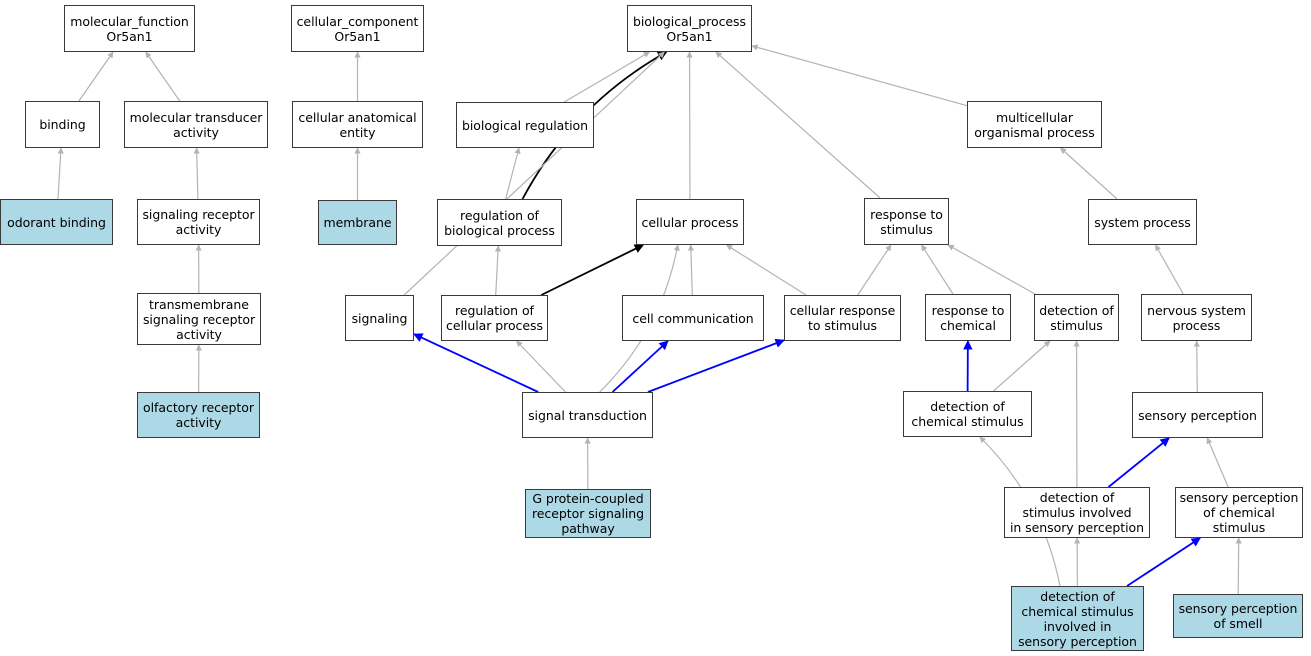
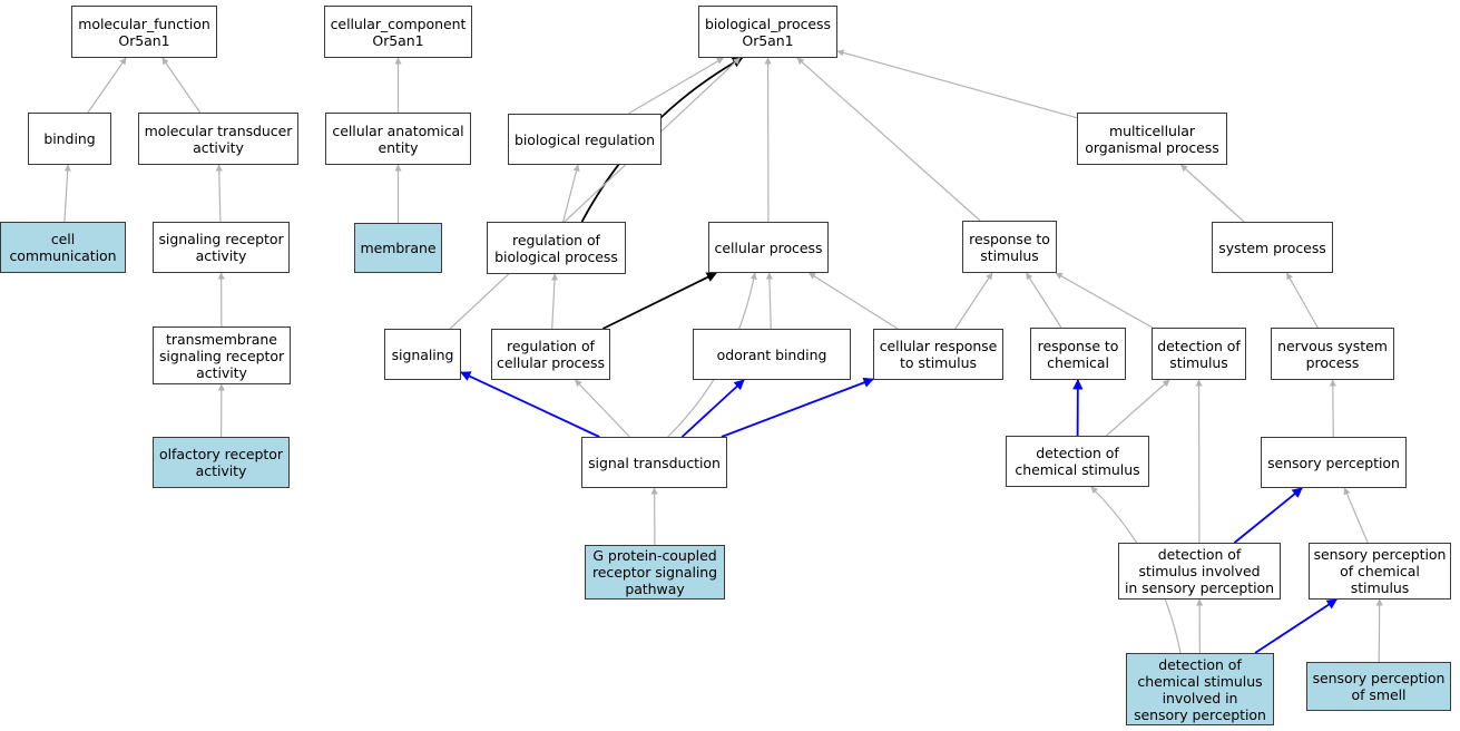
  molecular_function
  Or5an1
  cellular_component
  Or5an1
  biological_process
  Or5an1
  binding
  molecular transducer
  activity
  cellular anatomical
  entity
  biological regulation
  multicellular
  organismal process
- odorant binding
+ cell communication
  signaling receptor
  activity
  membrane
  regulation of
  biological process
  cellular process
  response to
  stimulus
  system process
  transmembrane
  signaling receptor
  activity
  signaling
  regulation of
  cellular process
- cell communication
+ odorant binding
  cellular response
  to stimulus
  response to
  chemical
  detection of
  stimulus
  nervous system
  process
  olfactory receptor
  activity
  signal transduction
  detection of
  chemical stimulus
  sensory perception
  G protein-coupled
  receptor signaling
  pathway
  detection of
  stimulus involved
  in sensory perception
  sensory perception
  of chemical
  stimulus
  detection of
  chemical stimulus
  involved in
  sensory perception
  sensory perception
  of smell
